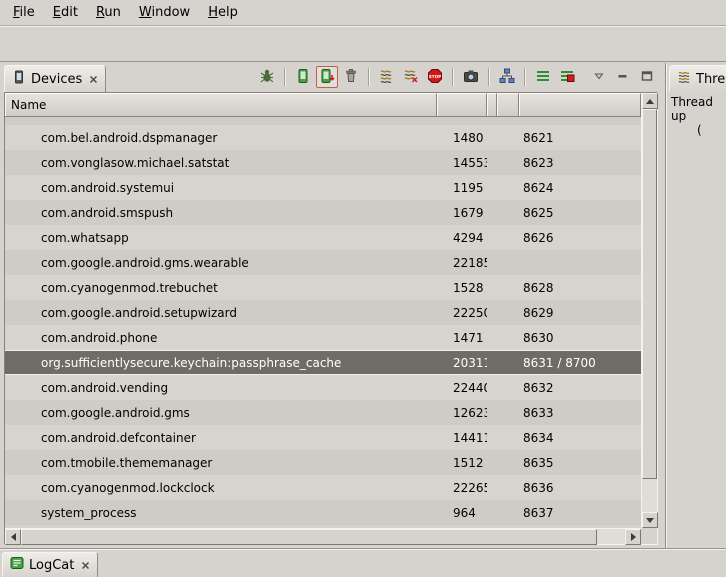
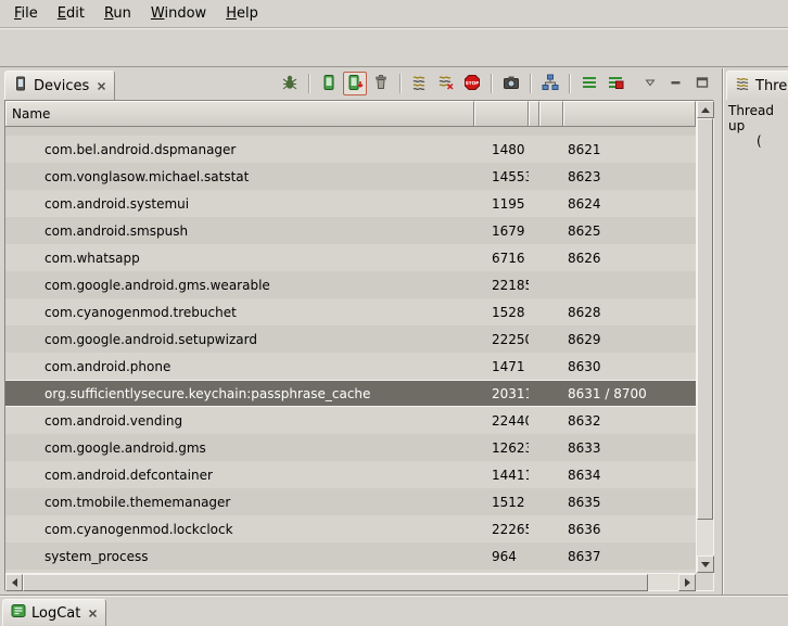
  File
  Edit
  Run
  Window
  Help
  Devices
  Name
  com.bel.android.dspmanager
  1480
  8621
  com.vonglasow.michael.satstat
  1455
  8623
  com.android.systemui
  1195
  8624
  com.android.smspush
  1679
  8625
  com.whatsapp
- 4294
+ 6716
  8626
  com.google.android.gms.wearable
  2218
  com.cyanogenmod.trebuchet
  1528
  8628
  com.google.android.setupwizard
  2225
  8629
  com.android.phone
  1471
  8630
  org.sufficientlysecure.keychain:passphrase_cache
  2031
  8631 / 8700
  com.android.vending
  2244
  8632
  com.google.android.gms
  1262
  8633
  com.android.defcontainer
  1441
  8634
  com.tmobile.thememanager
  1512
  8635
  com.cyanogenmod.lockclock
  2226
  8636
  system_process
  964
  8637
  Thread up
  (
  LogCat
